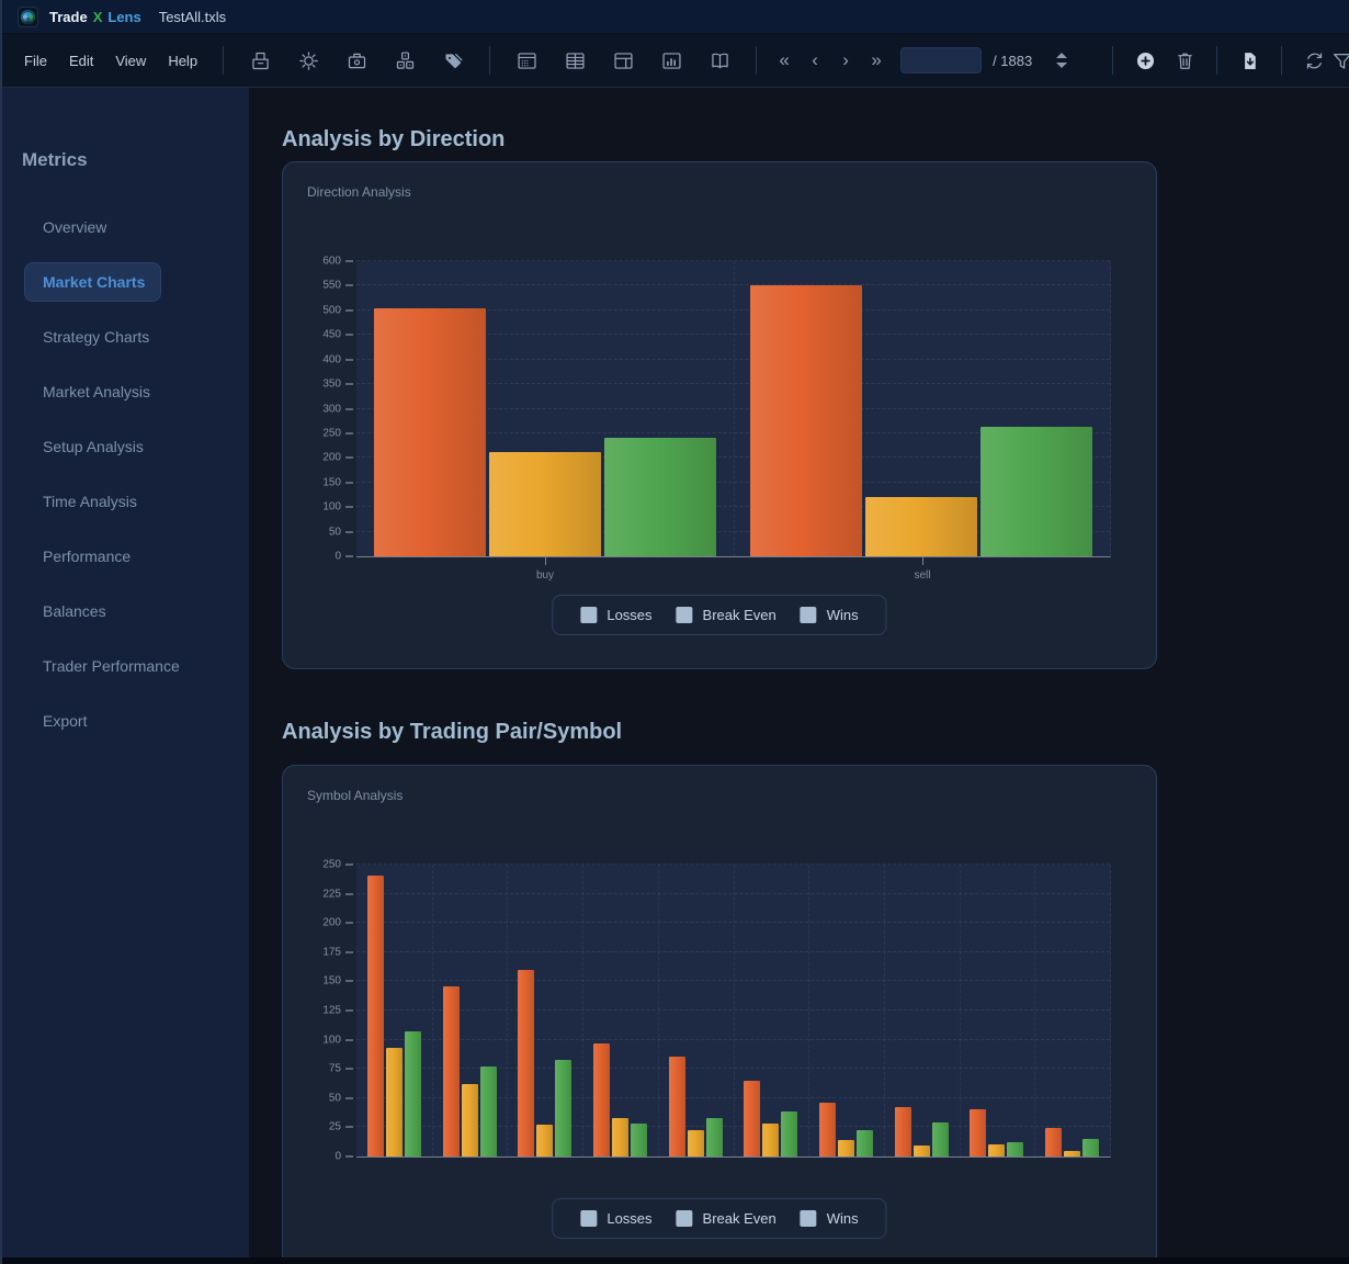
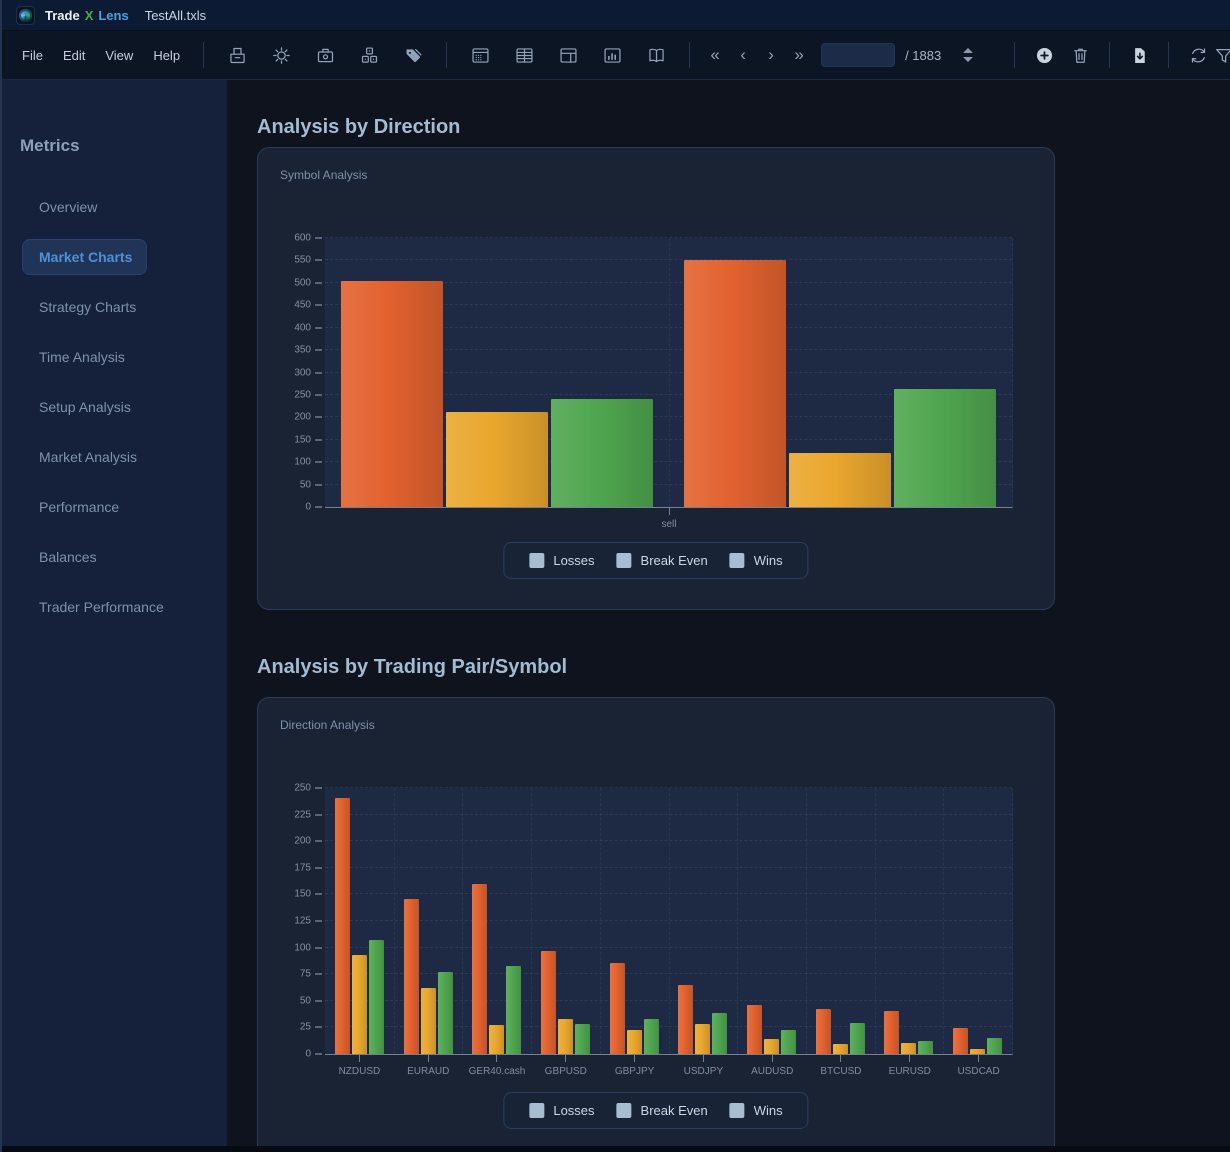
  Trade
  X
  Lens
  TestAll.txls
  File
  Edit
  View
  Help
  «
  ‹
  ›
  »
  / 1883
  Metrics
  Overview
  Market Charts
  Strategy Charts
- Market Analysis
+ Time Analysis
  Setup Analysis
- Time Analysis
+ Market Analysis
  Performance
  Balances
  Trader Performance
- Export
  Analysis by Direction
- Direction Analysis
+ Symbol Analysis
  0
  50
  100
  150
  200
  250
  300
  350
  400
  450
  500
  550
  600
- buy
  sell
  Losses
  Break Even
  Wins
  Analysis by Trading Pair/Symbol
- Symbol Analysis
+ Direction Analysis
  0
  25
  50
  75
  100
  125
  150
  175
  200
  225
  250
+ NZDUSD
+ EURAUD
+ GER40.cash
+ GBPUSD
+ GBPJPY
+ USDJPY
+ AUDUSD
+ BTCUSD
+ EURUSD
+ USDCAD
  Losses
  Break Even
  Wins
